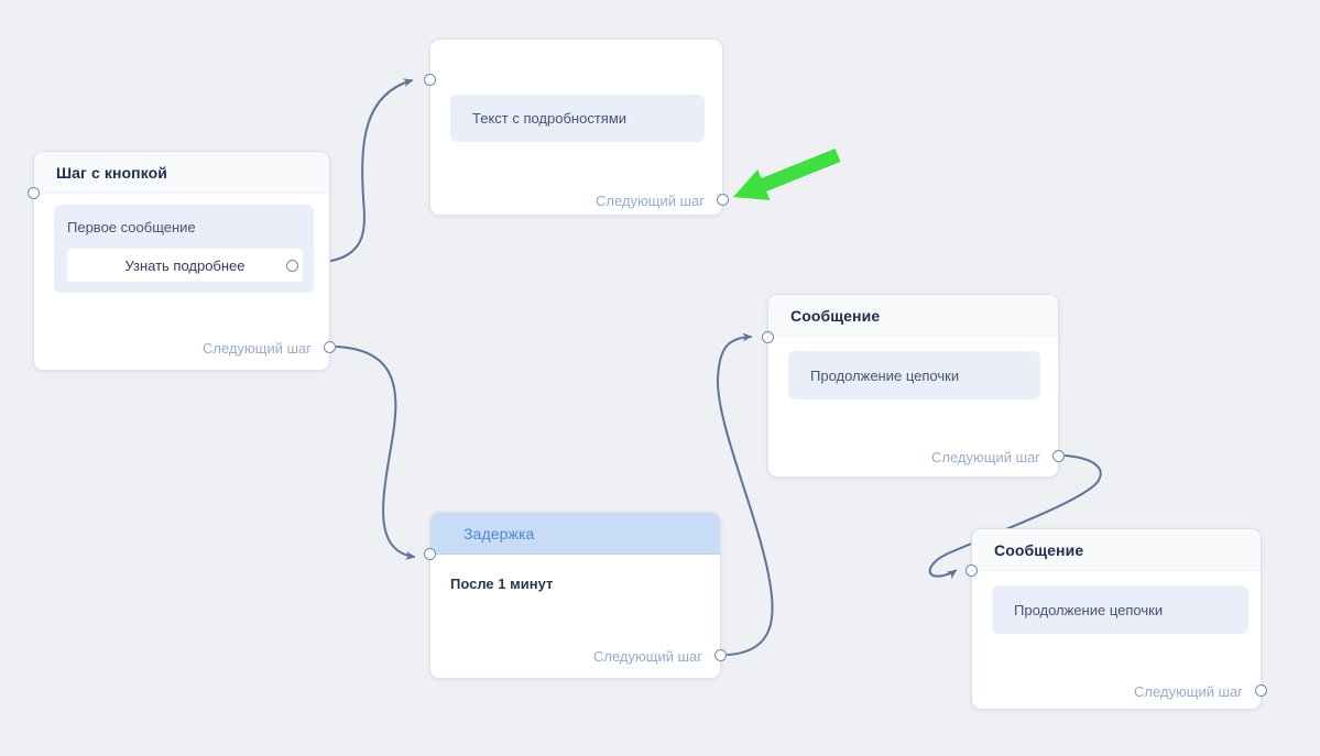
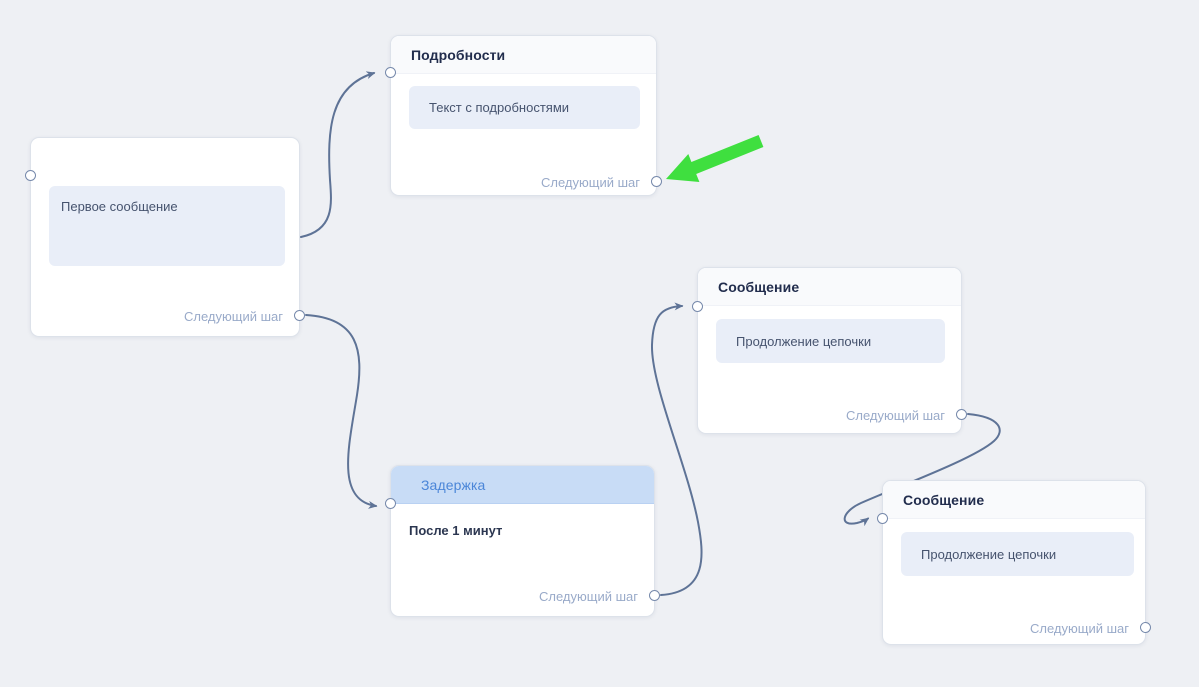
- Шаг с кнопкой
  Первое сообщение
- Узнать подробнее
  Следующий шаг
+ Подробности
  Текст с подробностями
  Следующий шаг
  Сообщение
  Продолжение цепочки
  Следующий шаг
  Задержка
  После 1 минут
  Следующий шаг
  Сообщение
  Продолжение цепочки
  Следующий шаг
